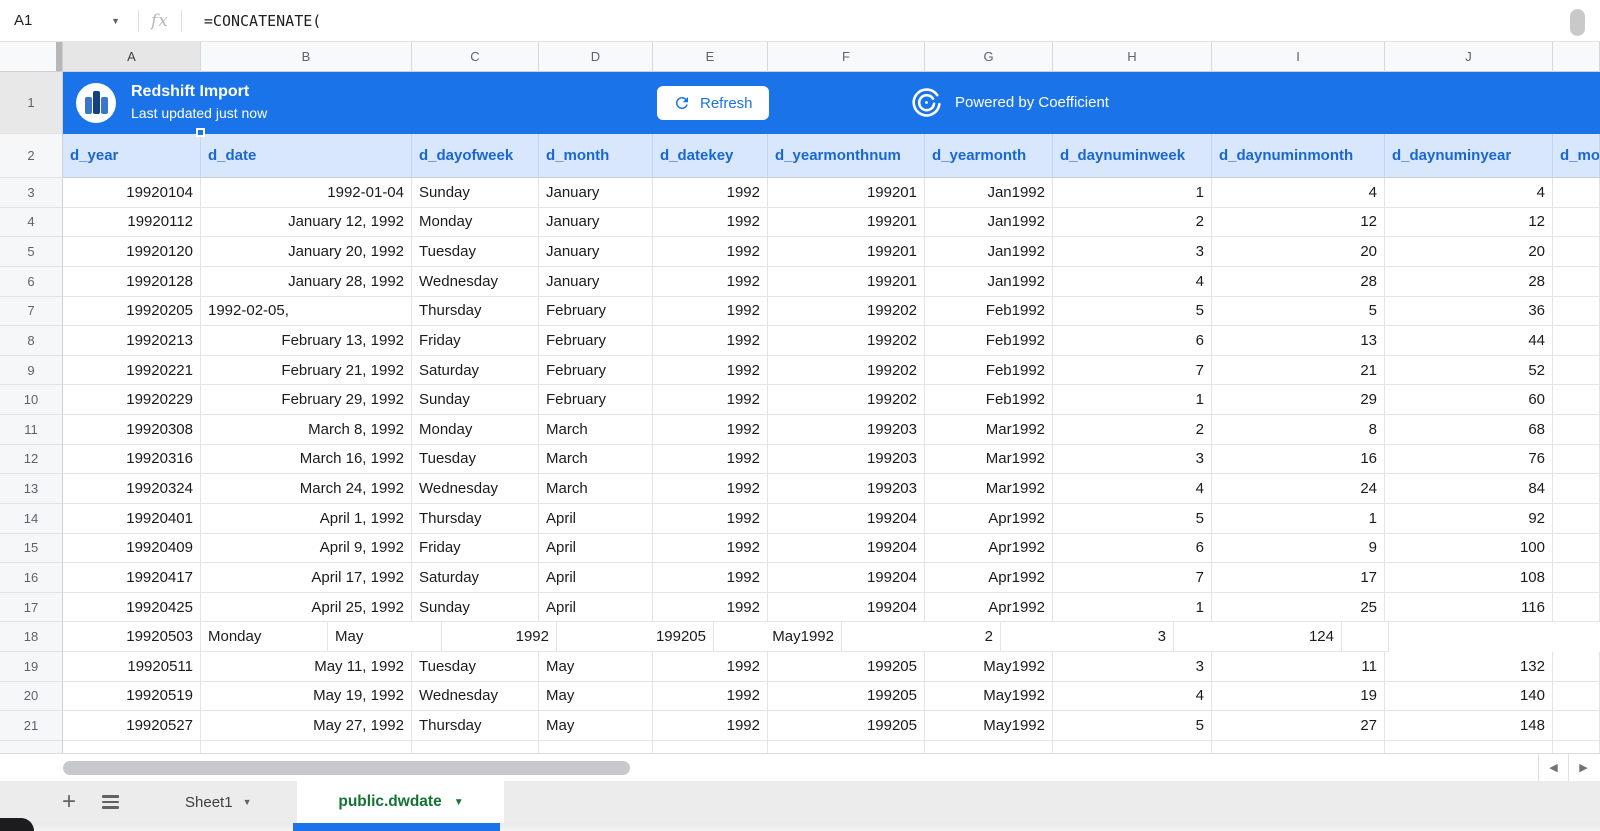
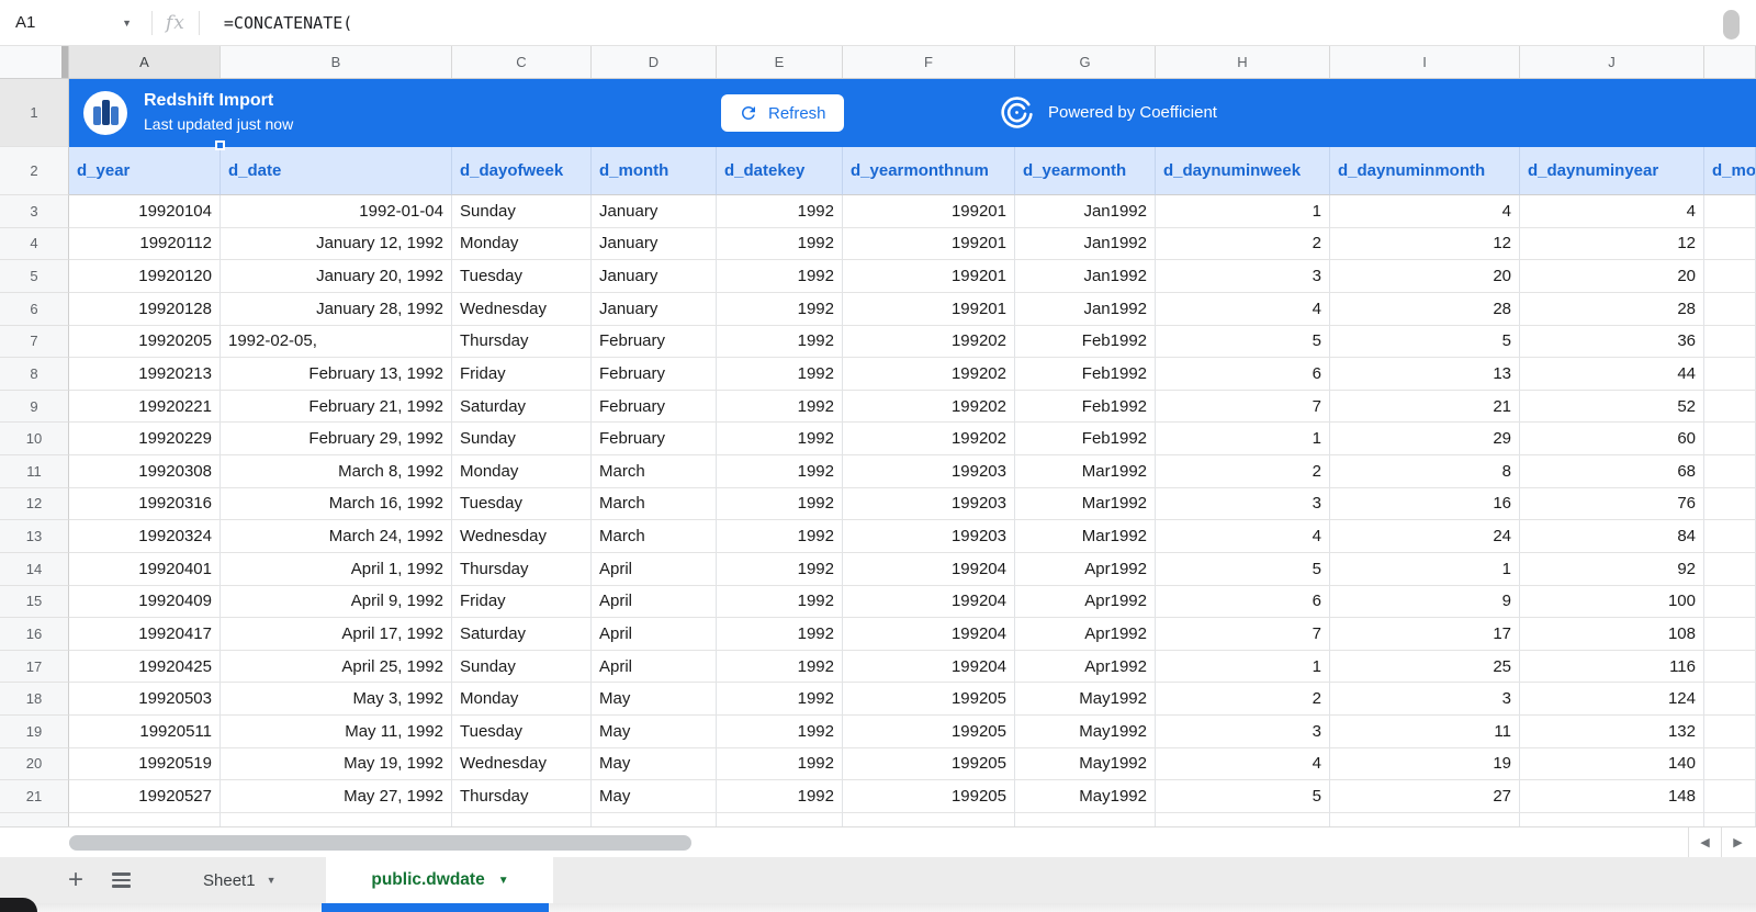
  A1
  ▼
  fx
  =CONCATENATE(
  A
  B
  C
  D
  E
  F
  G
  H
  I
  J
  1
  Redshift Import
  Last updated just now
  Refresh
  Powered by Coefficient
  2
  d_year
  d_date
  d_dayofweek
  d_month
  d_datekey
  d_yearmonthnum
  d_yearmonth
  d_daynuminweek
  d_daynuminmonth
  d_daynuminyear
  d_mo
  3
  19920104
  1992-01-04
  Sunday
  January
  1992
  199201
  Jan1992
  1
  4
  4
  4
  19920112
  January 12, 1992
  Monday
  January
  1992
  199201
  Jan1992
  2
  12
  12
  5
  19920120
  January 20, 1992
  Tuesday
  January
  1992
  199201
  Jan1992
  3
  20
  20
  6
  19920128
  January 28, 1992
  Wednesday
  January
  1992
  199201
  Jan1992
  4
  28
  28
  7
  19920205
  1992-02-05,
  Thursday
  February
  1992
  199202
  Feb1992
  5
  5
  36
  8
  19920213
  February 13, 1992
  Friday
  February
  1992
  199202
  Feb1992
  6
  13
  44
  9
  19920221
  February 21, 1992
  Saturday
  February
  1992
  199202
  Feb1992
  7
  21
  52
  10
  19920229
  February 29, 1992
  Sunday
  February
  1992
  199202
  Feb1992
  1
  29
  60
  11
  19920308
  March 8, 1992
  Monday
  March
  1992
  199203
  Mar1992
  2
  8
  68
  12
  19920316
  March 16, 1992
  Tuesday
  March
  1992
  199203
  Mar1992
  3
  16
  76
  13
  19920324
  March 24, 1992
  Wednesday
  March
  1992
  199203
  Mar1992
  4
  24
  84
  14
  19920401
  April 1, 1992
  Thursday
  April
  1992
  199204
  Apr1992
  5
  1
  92
  15
  19920409
  April 9, 1992
  Friday
  April
  1992
  199204
  Apr1992
  6
  9
  100
  16
  19920417
  April 17, 1992
  Saturday
  April
  1992
  199204
  Apr1992
  7
  17
  108
  17
  19920425
  April 25, 1992
  Sunday
  April
  1992
  199204
  Apr1992
  1
  25
  116
  18
  19920503
+ May 3, 1992
  Monday
  May
  1992
  199205
  May1992
  2
  3
  124
  19
  19920511
  May 11, 1992
  Tuesday
  May
  1992
  199205
  May1992
  3
  11
  132
  20
  19920519
  May 19, 1992
  Wednesday
  May
  1992
  199205
  May1992
  4
  19
  140
  21
  19920527
  May 27, 1992
  Thursday
  May
  1992
  199205
  May1992
  5
  27
  148
  ◀
  ▶
  +
  Sheet1
  ▼
  public.dwdate
  ▼
